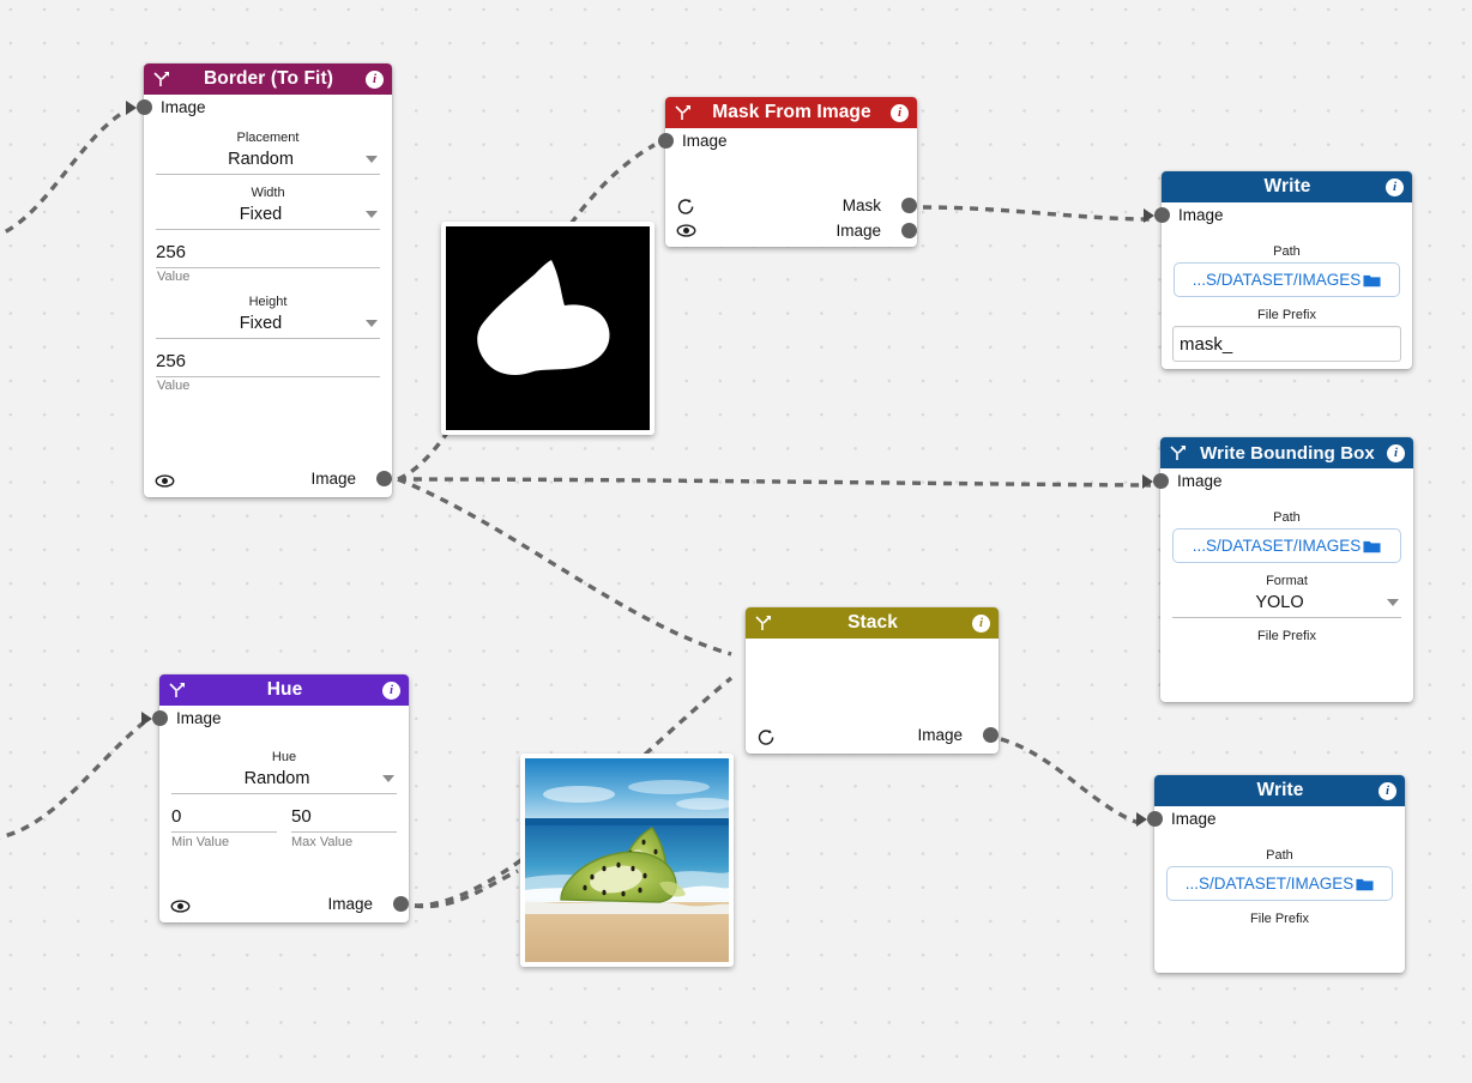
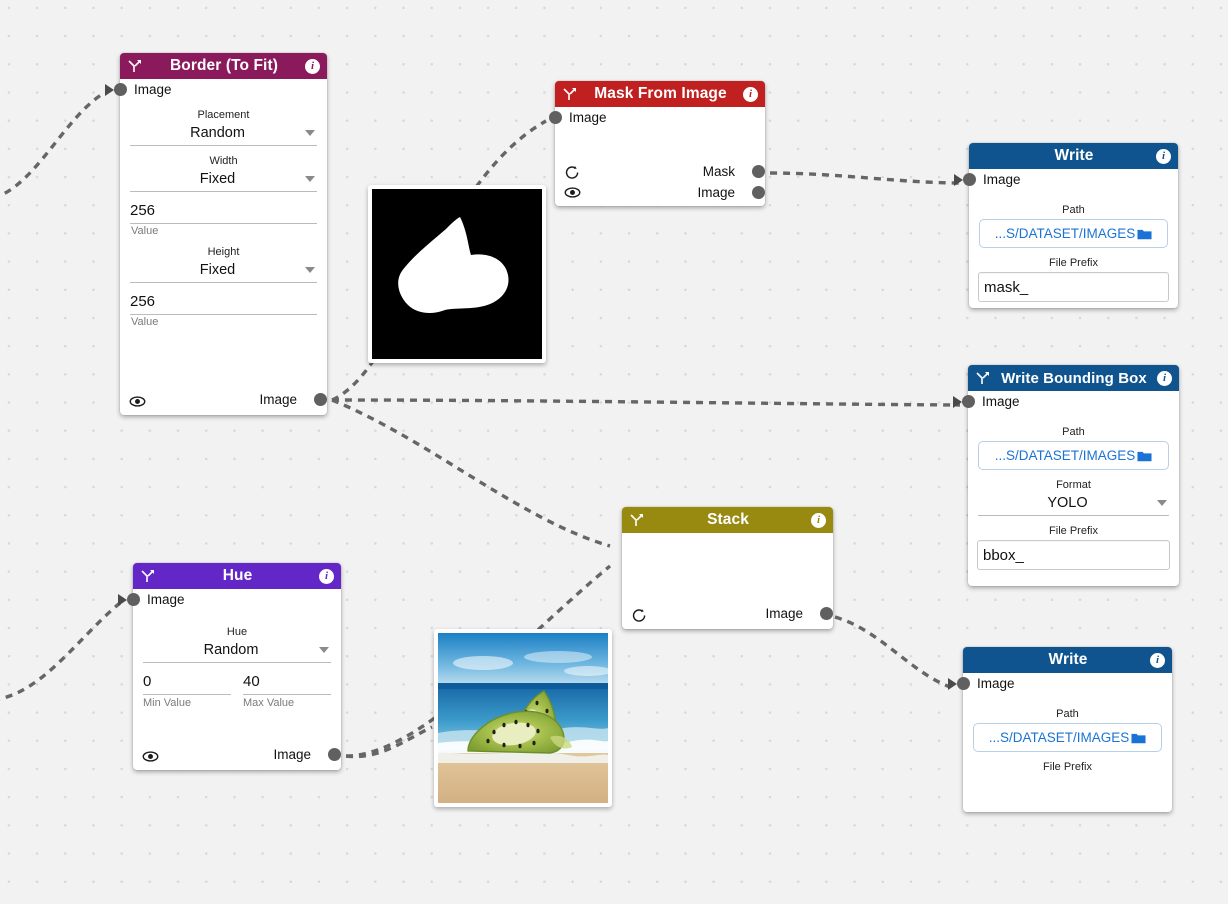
  Border (To Fit)
  i
  Image
  Placement
  Random
  Width
  Fixed
  256
  Value
  Height
  Fixed
  256
  Value
  Image
  Mask From Image
  i
  Image
  Mask
  Image
  Write
  i
  Image
  Path
  ...S/DATASET/IMAGES
  File Prefix
  mask_
  Write Bounding Box
  i
  Image
  Path
  ...S/DATASET/IMAGES
  Format
  YOLO
  File Prefix
+ bbox_
  Stack
  i
  Image
  Hue
  i
  Image
  Hue
  Random
  0
  Min Value
- 50
+ 40
  Max Value
  Image
  Write
  i
  Image
  Path
  ...S/DATASET/IMAGES
  File Prefix
